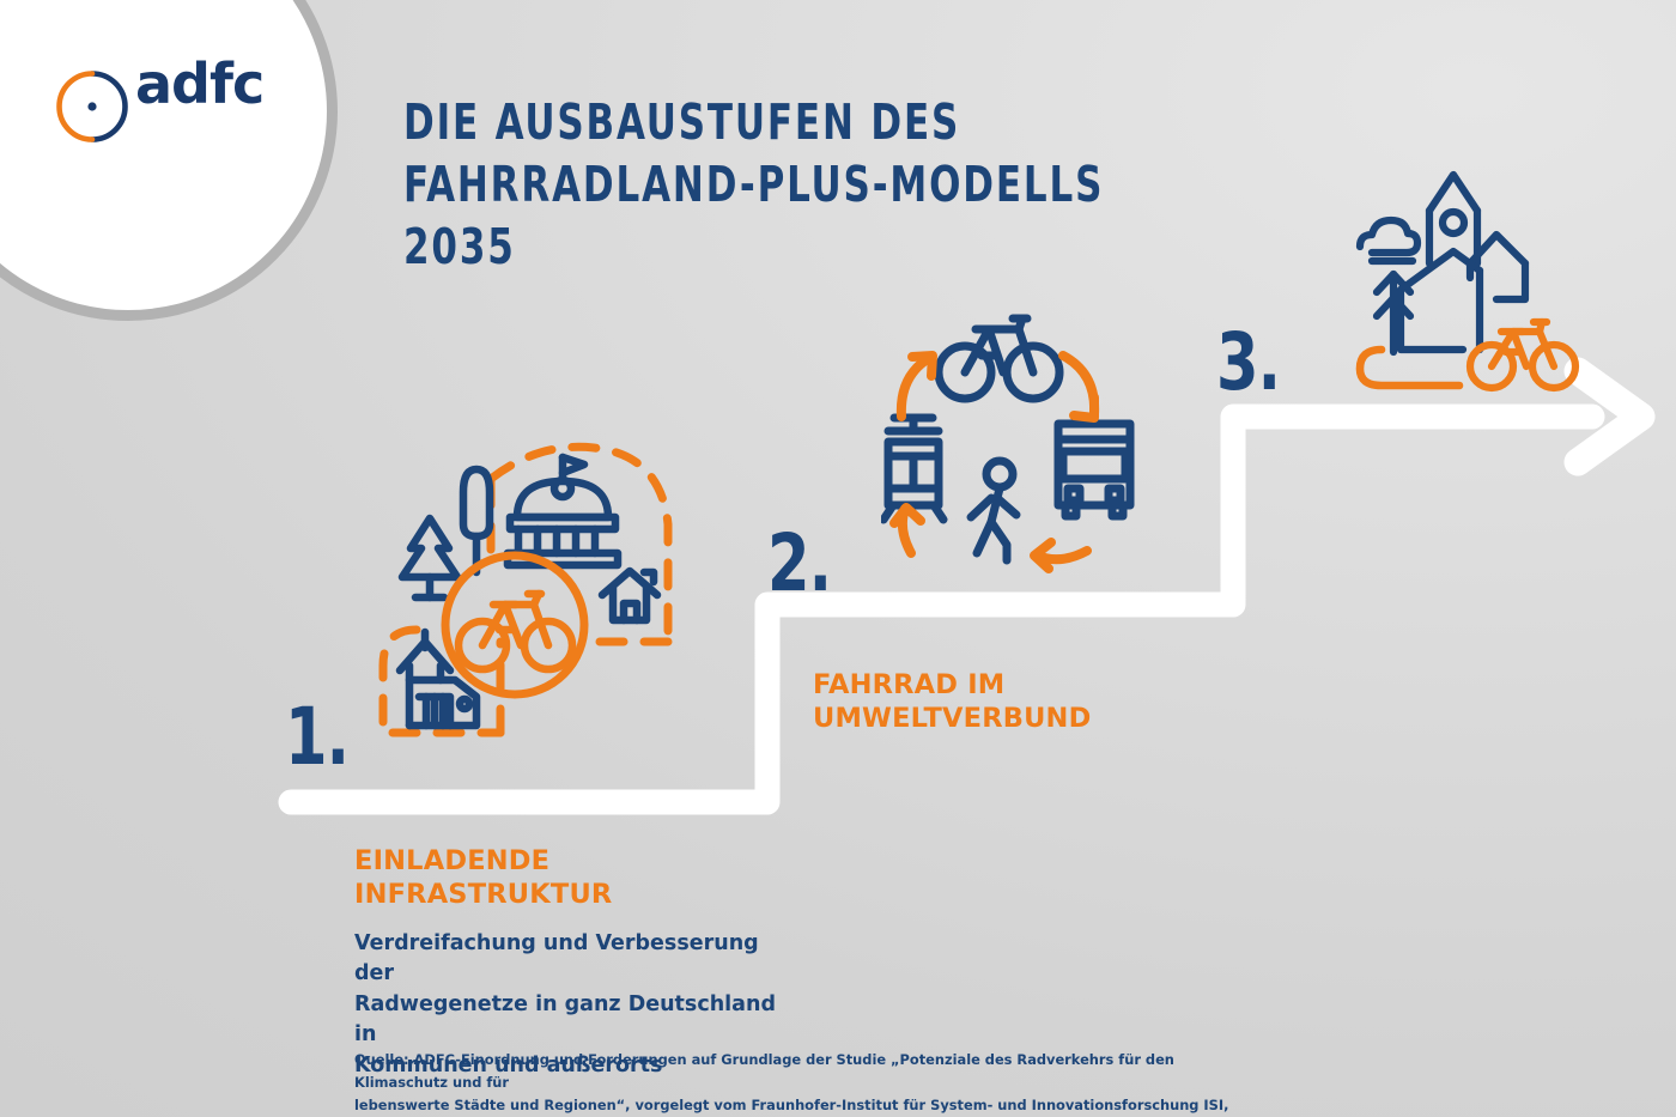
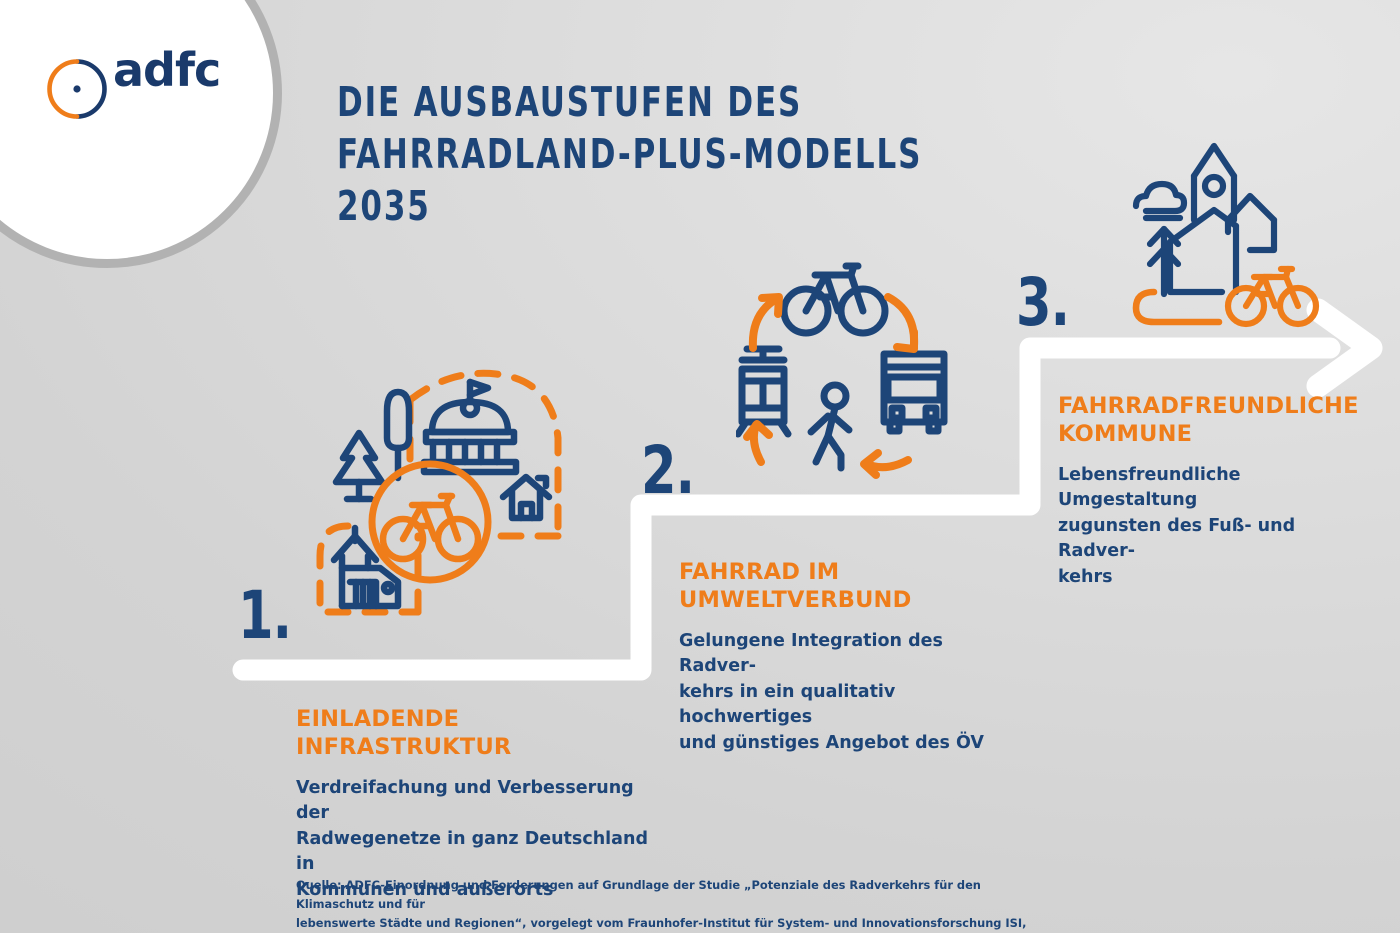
  adfc
  DIE AUSBAUSTUFEN DES
  FAHRRADLAND-PLUS-MODELLS 2035
  1.
  2.
  3.
  EINLADENDE
  INFRASTRUKTUR
  Verdreifachung und Verbesserung der
  Radwegenetze in ganz Deutschland in
  Kommunen und außerorts
  FAHRRAD IM
  UMWELTVERBUND
+ Gelungene Integration des Radver-
+ kehrs in ein qualitativ hochwertiges
+ und günstiges Angebot des ÖV
+ FAHRRADFREUNDLICHE
+ KOMMUNE
+ Lebensfreundliche Umgestaltung
+ zugunsten des Fuß- und Radver-
+ kehrs
  Quelle: ADFC-Einordnung und Forderungen auf Grundlage der Studie „Potenziale des Radverkehrs für den Klimaschutz und für
  lebenswerte Städte und Regionen“, vorgelegt vom Fraunhofer-Institut für System- und Innovationsforschung ISI,
